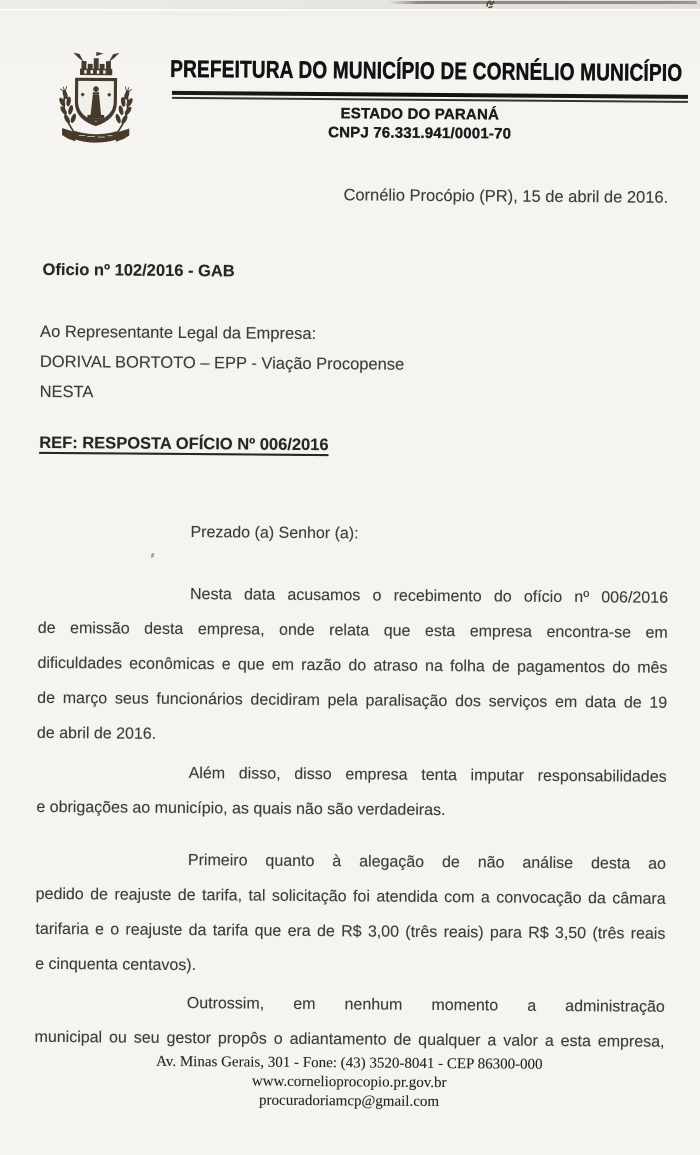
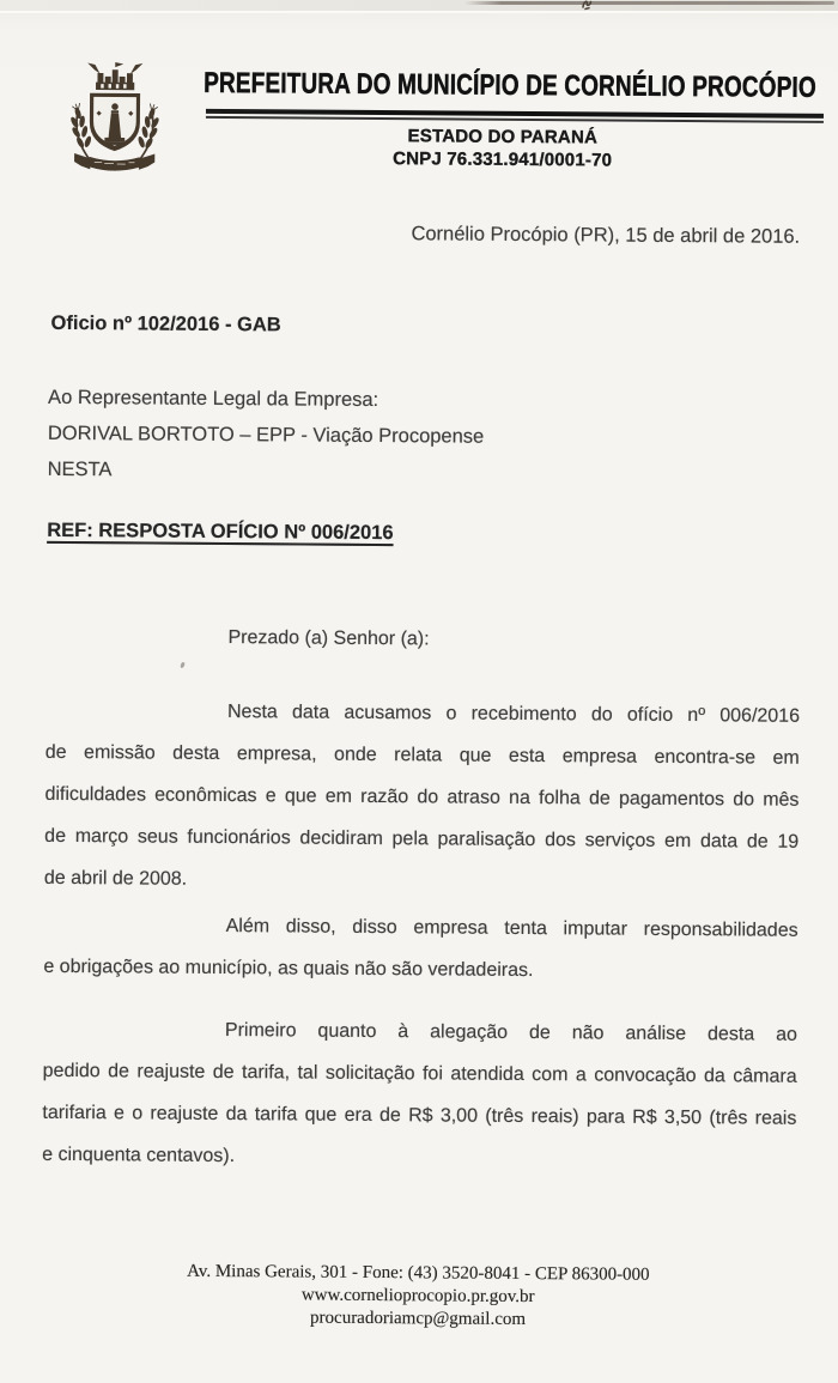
- PREFEITURA DO MUNICÍPIO DE CORNÉLIO MUNICÍPIO
+ PREFEITURA DO MUNICÍPIO DE CORNÉLIO PROCÓPIO
  ESTADO DO PARANÁ
  CNPJ 76.331.941/0001-70
  Cornélio Procópio (PR), 15 de abril de 2016.
  Oficio nº 102/2016 - GAB
  Ao Representante Legal da Empresa:
  DORIVAL BORTOTO – EPP - Viação Procopense
  NESTA
  REF: RESPOSTA OFÍCIO Nº 006/2016
  Prezado (a) Senhor (a):
  Nesta data acusamos o recebimento do ofício nº 006/2016
  de emissão desta empresa, onde relata que esta empresa encontra-se em
  dificuldades econômicas e que em razão do atraso na folha de pagamentos do mês
  de março seus funcionários decidiram pela paralisação dos serviços em data de 19
- de abril de 2016.
+ de abril de 2008.
  Além disso, disso empresa tenta imputar responsabilidades
  e obrigações ao município, as quais não são verdadeiras.
  Primeiro quanto à alegação de não análise desta ao
  pedido de reajuste de tarifa, tal solicitação foi atendida com a convocação da câmara
  tarifaria e o reajuste da tarifa que era de R$ 3,00 (três reais) para R$ 3,50 (três reais
  e cinquenta centavos).
- Outrossim, em nenhum momento a administração
- municipal ou seu gestor propôs o adiantamento de qualquer a valor a esta empresa,
  Av. Minas Gerais, 301 - Fone: (43) 3520-8041 - CEP 86300-000
  www.cornelioprocopio.pr.gov.br
  procuradoriamcp@gmail.com
